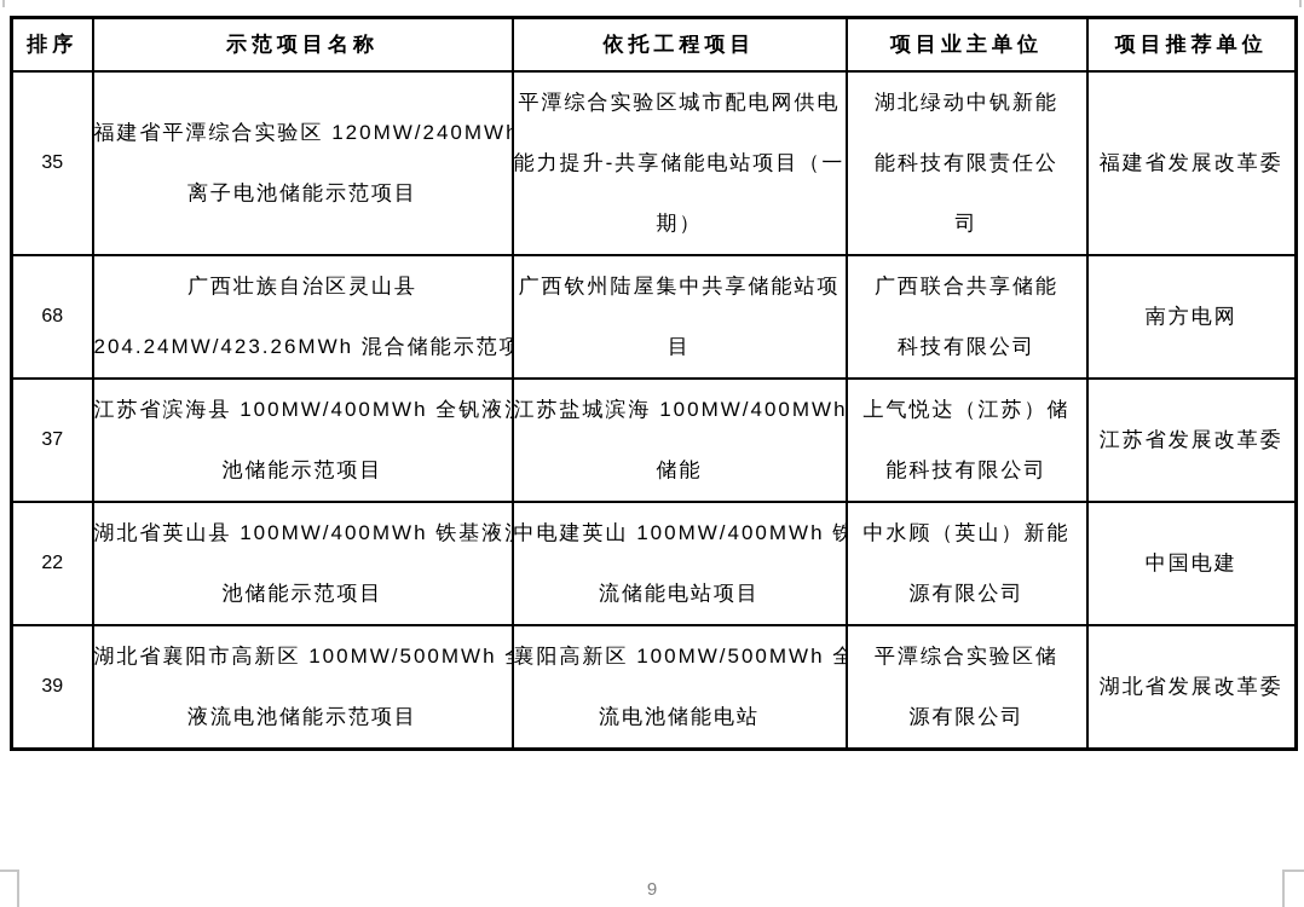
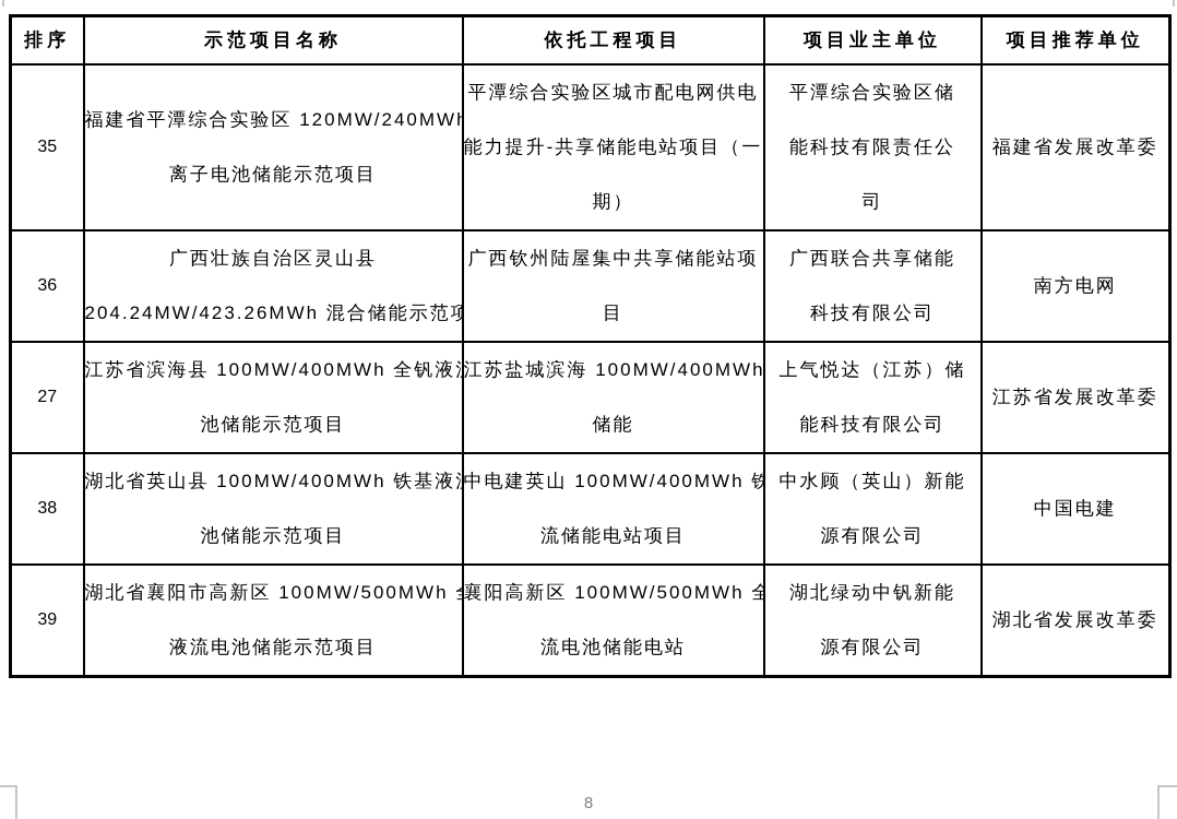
  排序	示范项目名称	依托工程项目	项目业主单位	项目推荐单位
- 35	福建省平潭综合实验区 120MW/240MW离子电池储能示范项目	平潭综合实验区城市配电网供电能力提升-共享储能电站项目（一期）	湖北绿动中钒新能能科技有限责任公司	福建省发展改革委
+ 35	福建省平潭综合实验区 120MW/240MW离子电池储能示范项目	平潭综合实验区城市配电网供电能力提升-共享储能电站项目（一期）	平潭综合实验区储能科技有限责任公司	福建省发展改革委
- 68	广西壮族自治区灵山县204.24MW/423.26MWh 混合储能示范项	广西钦州陆屋集中共享储能站项目	广西联合共享储能科技有限公司	南方电网
+ 36	广西壮族自治区灵山县204.24MW/423.26MWh 混合储能示范项	广西钦州陆屋集中共享储能站项目	广西联合共享储能科技有限公司	南方电网
- 37	江苏省滨海县 100MW/400MWh 全钒液池储能示范项目	江苏盐城滨海 100MW/400MWh储能	上气悦达（江苏）储能科技有限公司	江苏省发展改革委
+ 27	江苏省滨海县 100MW/400MWh 全钒液池储能示范项目	江苏盐城滨海 100MW/400MWh储能	上气悦达（江苏）储能科技有限公司	江苏省发展改革委
- 22	湖北省英山县 100MW/400MWh 铁基液池储能示范项目	中电建英山 100MW/400MWh 铁流储能电站项目	中水顾（英山）新能源有限公司	中国电建
+ 38	湖北省英山县 100MW/400MWh 铁基液池储能示范项目	中电建英山 100MW/400MWh 铁流储能电站项目	中水顾（英山）新能源有限公司	中国电建
- 39	湖北省襄阳市高新区 100MW/500MWh液流电池储能示范项目	襄阳高新区 100MW/500MWh 全流电池储能电站	平潭综合实验区储源有限公司	湖北省发展改革委
+ 39	湖北省襄阳市高新区 100MW/500MWh液流电池储能示范项目	襄阳高新区 100MW/500MWh 全流电池储能电站	湖北绿动中钒新能源有限公司	湖北省发展改革委
- 9
+ 8
